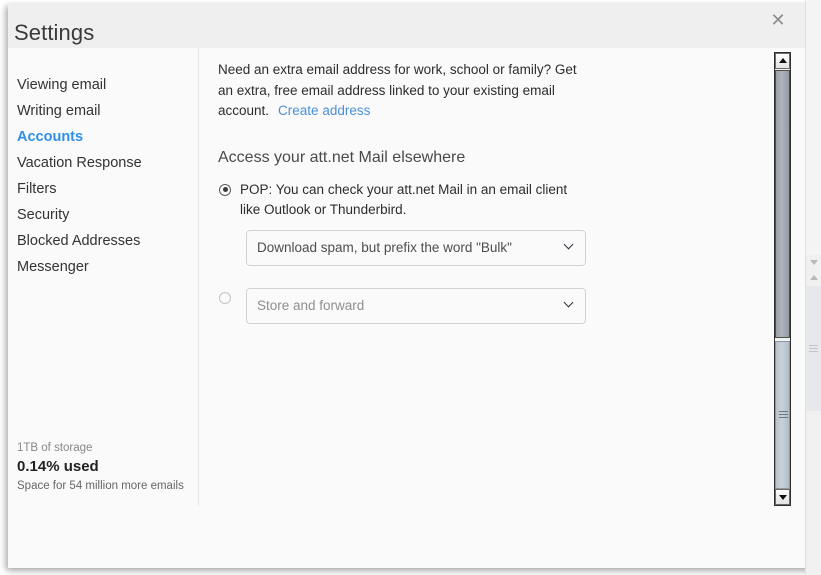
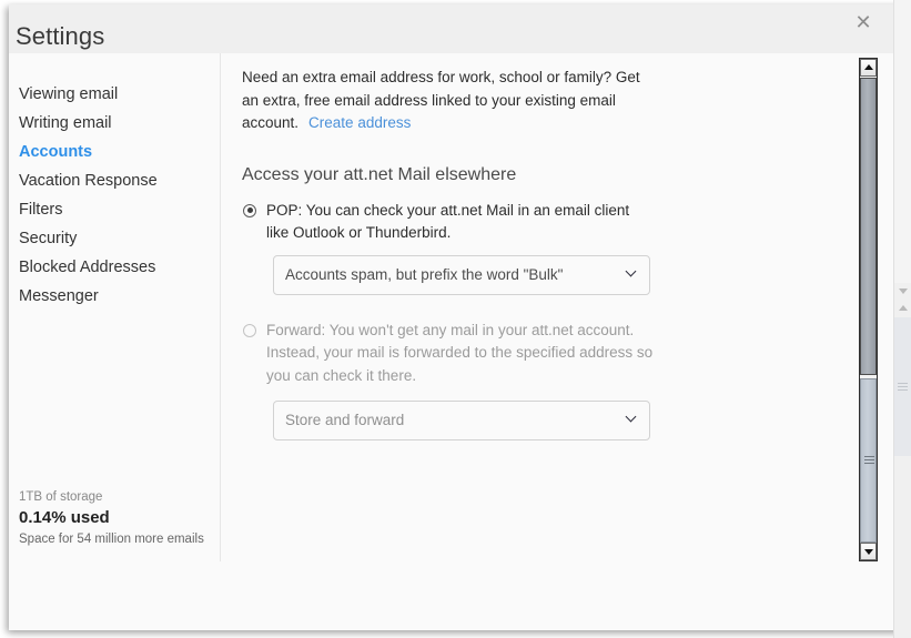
  Settings
  ✕
  Viewing email
  Writing email
  Accounts
  Vacation Response
  Filters
  Security
  Blocked Addresses
  Messenger
  1TB of storage
  0.14% used
  Space for 54 million more emails
  Need an extra email address for work, school or family? Get an extra, free email address linked to your existing email account. Create address
  Access your att.net Mail elsewhere
  POP: You can check your att.net Mail in an email client like Outlook or Thunderbird.
- Download spam, but prefix the word "Bulk"
+ Accounts spam, but prefix the word "Bulk"
+ Forward: You won't get any mail in your att.net account. Instead, your mail is forwarded to the specified address so you can check it there.
  Store and forward
